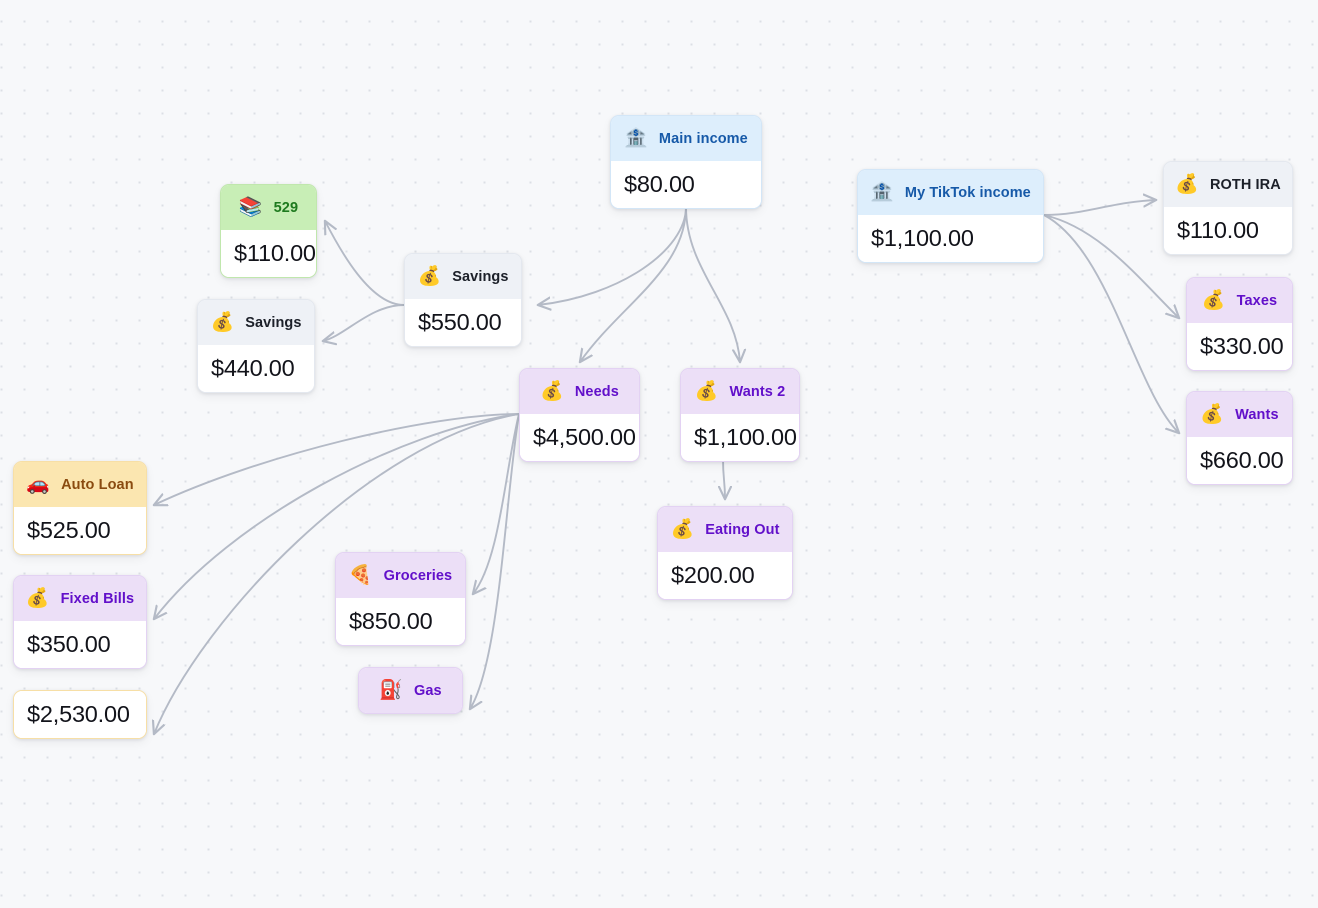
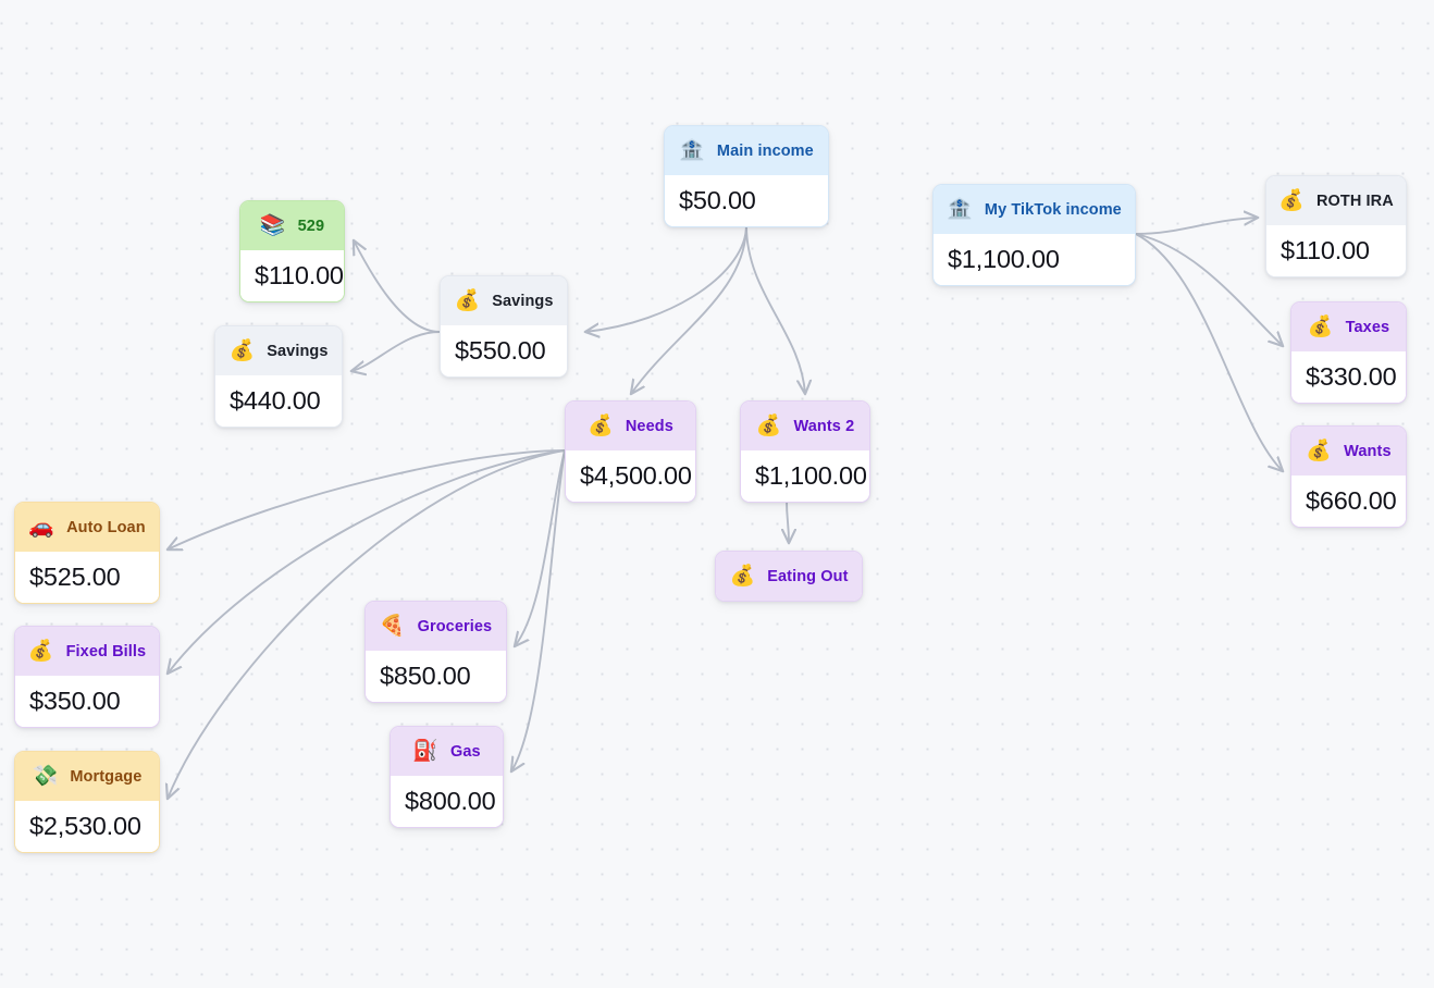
  🏦
  Main income
- $80.00
+ $50.00
  🏦
  My TikTok income
  $1,100.00
  💰
  ROTH IRA
  $110.00
  📚
  529
  $110.00
  💰
  Savings
  $550.00
  💰
  Savings
  $440.00
  💰
  Taxes
  $330.00
  💰
  Needs
  $4,500.00
  💰
  Wants 2
  $1,100.00
  💰
  Wants
  $660.00
  🚗
  Auto Loan
  $525.00
  💰
  Eating Out
- $200.00
  🍕
  Groceries
  $850.00
  💰
  Fixed Bills
  $350.00
  ⛽
  Gas
+ $800.00
+ 💸
+ Mortgage
  $2,530.00
